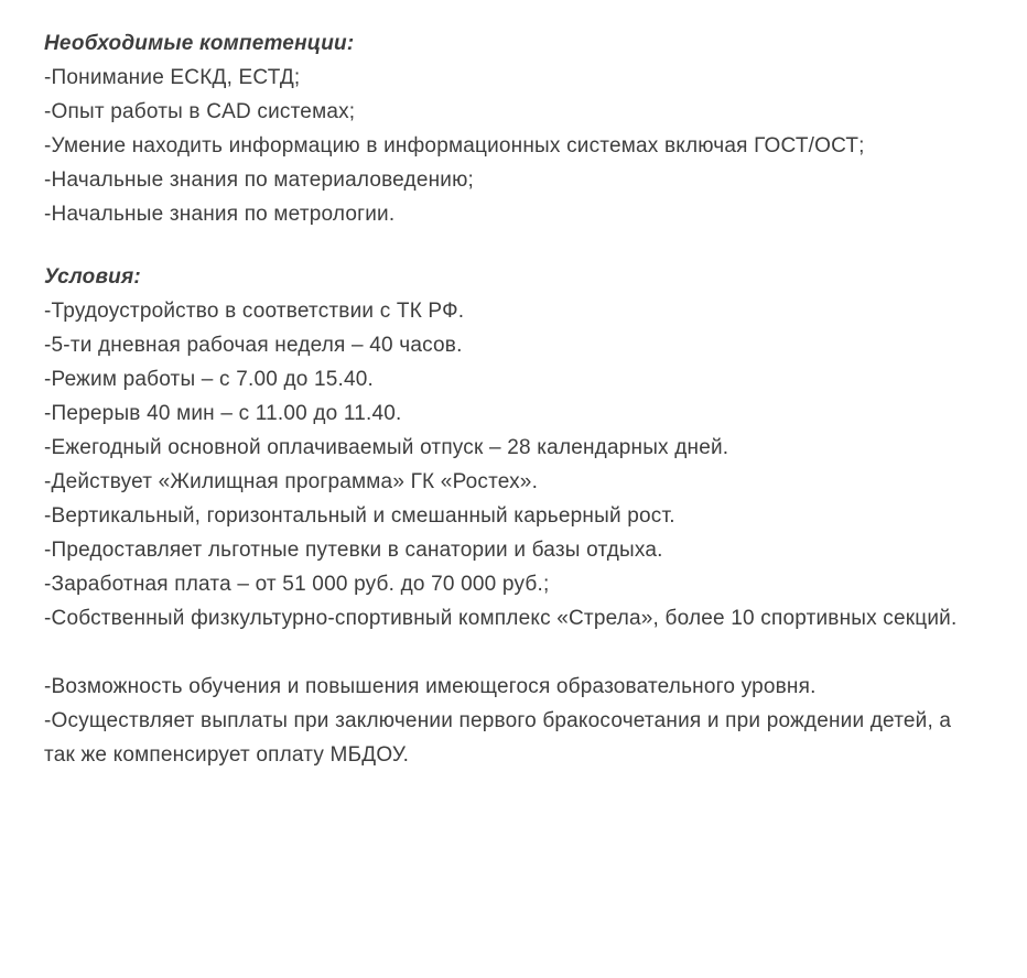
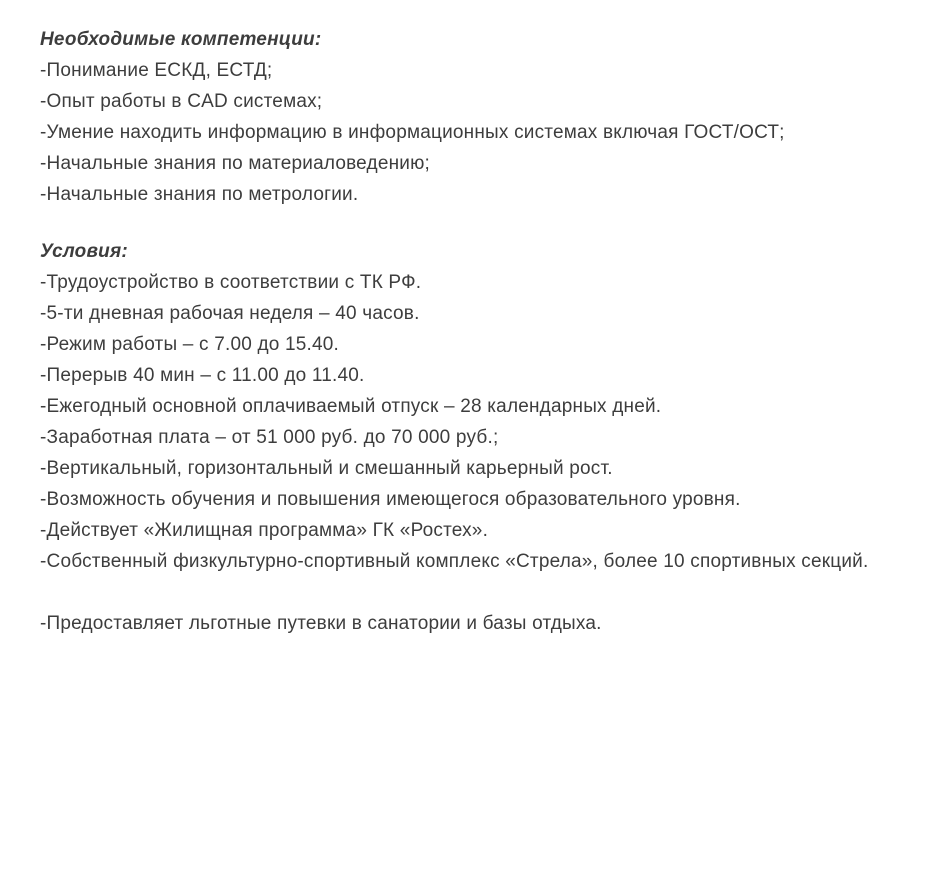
  Необходимые компетенции:
  -Понимание ЕСКД, ЕСТД;
  -Опыт работы в CAD системах;
  -Умение находить информацию в информационных системах включая ГОСТ/ОСТ;
  -Начальные знания по материаловедению;
  -Начальные знания по метрологии.
  Условия:
  -Трудоустройство в соответствии с ТК РФ.
  -5-ти дневная рабочая неделя – 40 часов.
  -Режим работы – с 7.00 до 15.40.
  -Перерыв 40 мин – с 11.00 до 11.40.
  -Ежегодный основной оплачиваемый отпуск – 28 календарных дней.
- -Действует «Жилищная программа» ГК «Ростех».
+ -Заработная плата – от 51 000 руб. до 70 000 руб.;
  -Вертикальный, горизонтальный и смешанный карьерный рост.
- -Предоставляет льготные путевки в санатории и базы отдыха.
+ -Возможность обучения и повышения имеющегося образовательного уровня.
- -Заработная плата – от 51 000 руб. до 70 000 руб.;
+ -Действует «Жилищная программа» ГК «Ростех».
  -Собственный физкультурно-спортивный комплекс «Стрела», более 10 спортивных секций.
- -Возможность обучения и повышения имеющегося образовательного уровня.
+ -Предоставляет льготные путевки в санатории и базы отдыха.
- -Осуществляет выплаты при заключении первого бракосочетания и при рождении детей, а так же компенсирует оплату МБДОУ.
